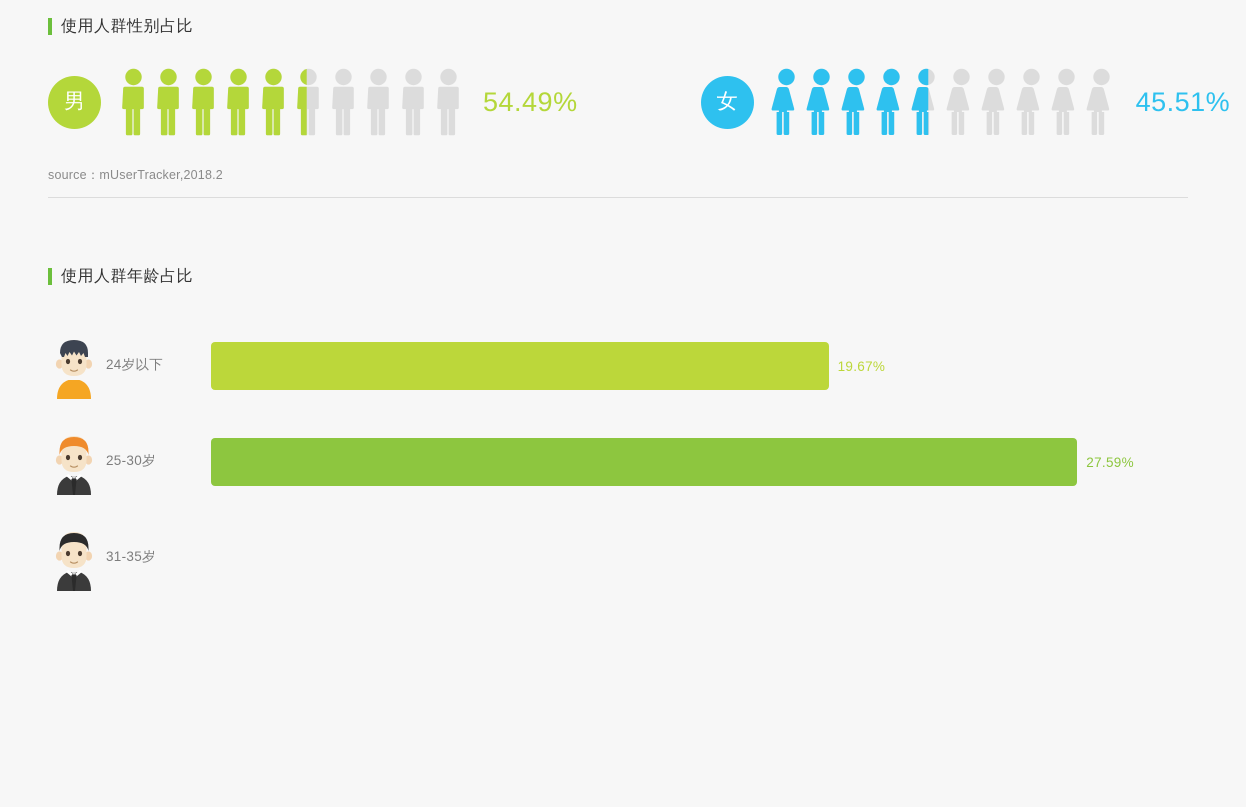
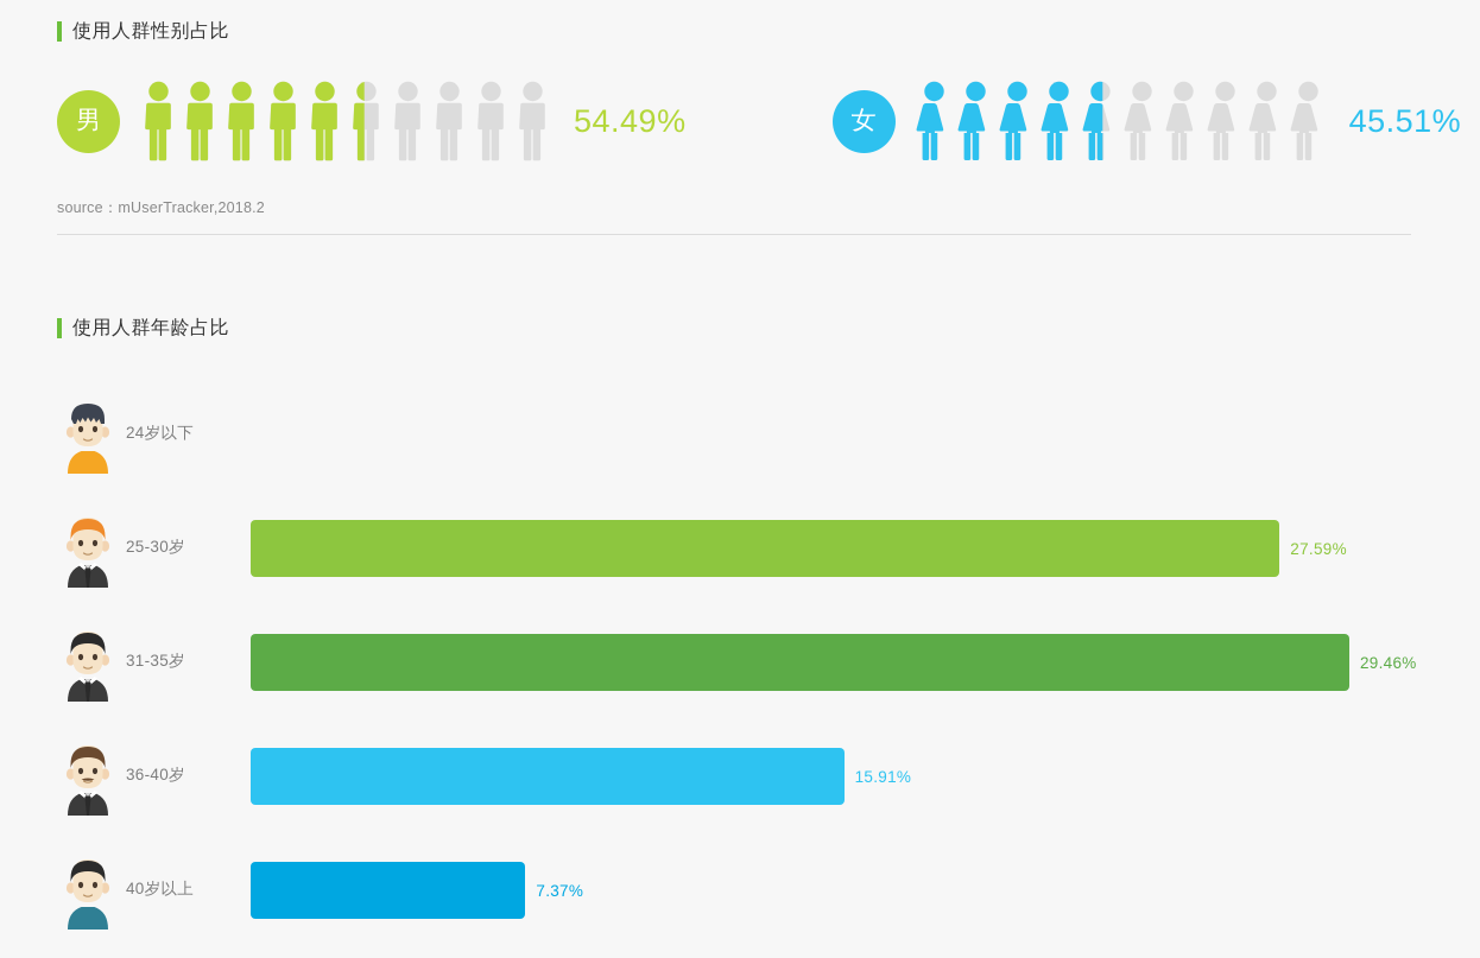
  使用人群性别占比
  男
  54.49%
  女
  45.51%
  source：mUserTracker,2018.2
  使用人群年龄占比
  24岁以下
- 19.67%
  25-30岁
  27.59%
  31-35岁
+ 29.46%
+ 36-40岁
+ 15.91%
+ 40岁以上
+ 7.37%
